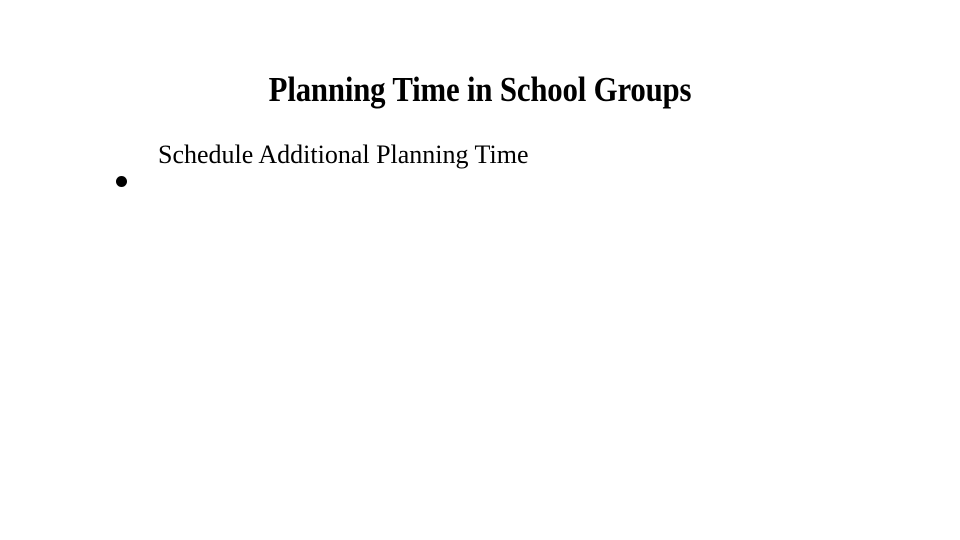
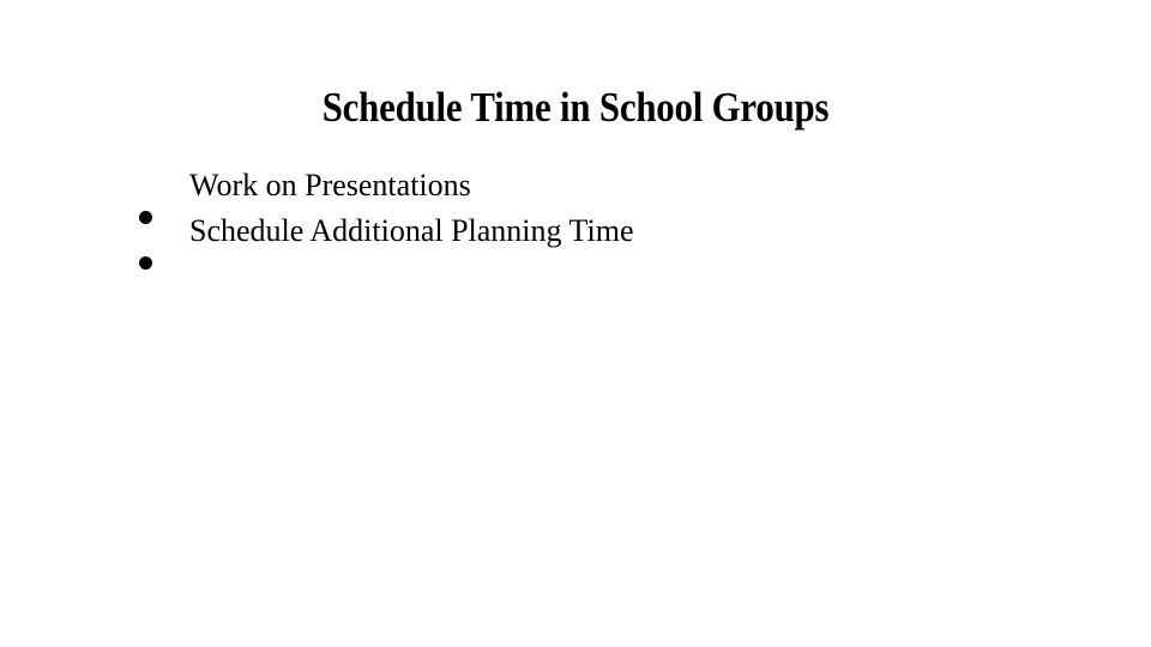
- Planning Time in School Groups
+ Schedule Time in School Groups
+ Work on Presentations
  Schedule Additional Planning Time
